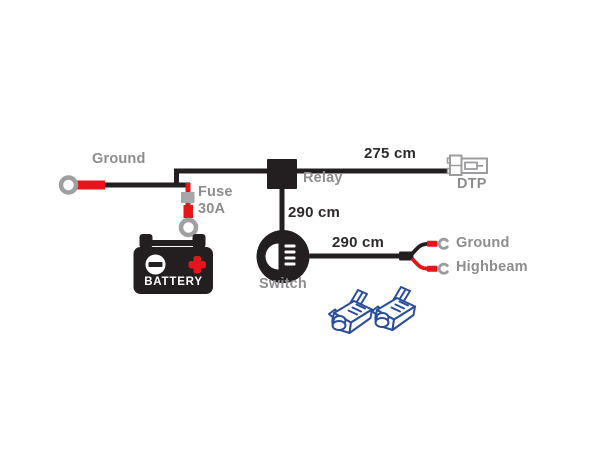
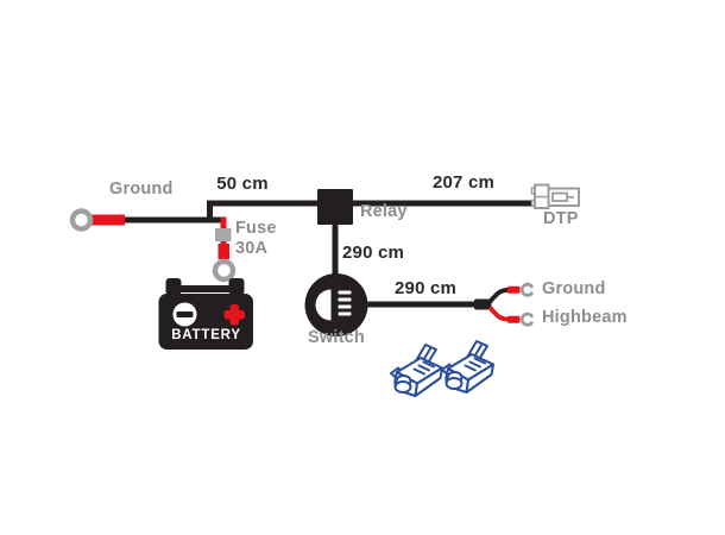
  Ground
+ 50 cm
- 275 cm
+ 207 cm
  Fuse
  30A
  Relay
  290 cm
  290 cm
  Switch
  DTP
  Ground
  Highbeam
  BATTERY
